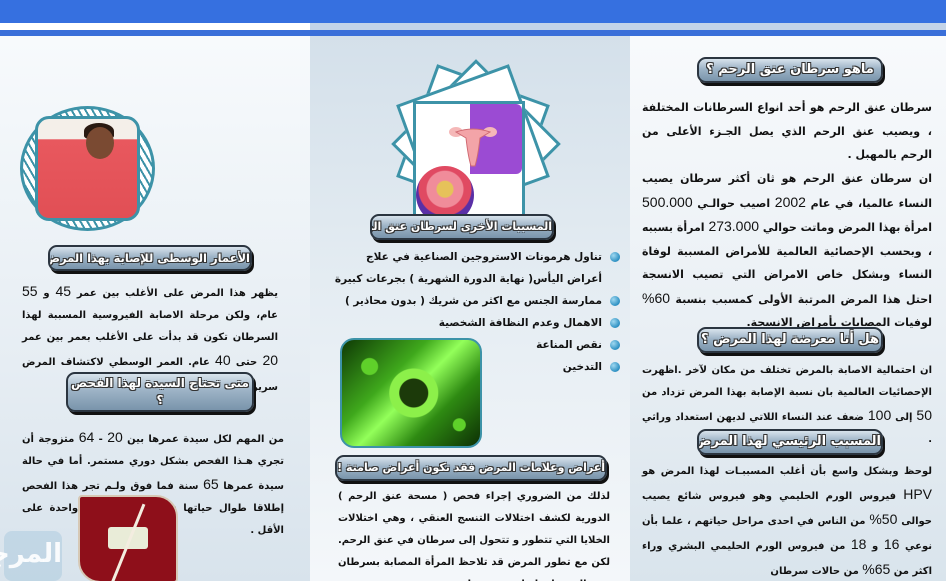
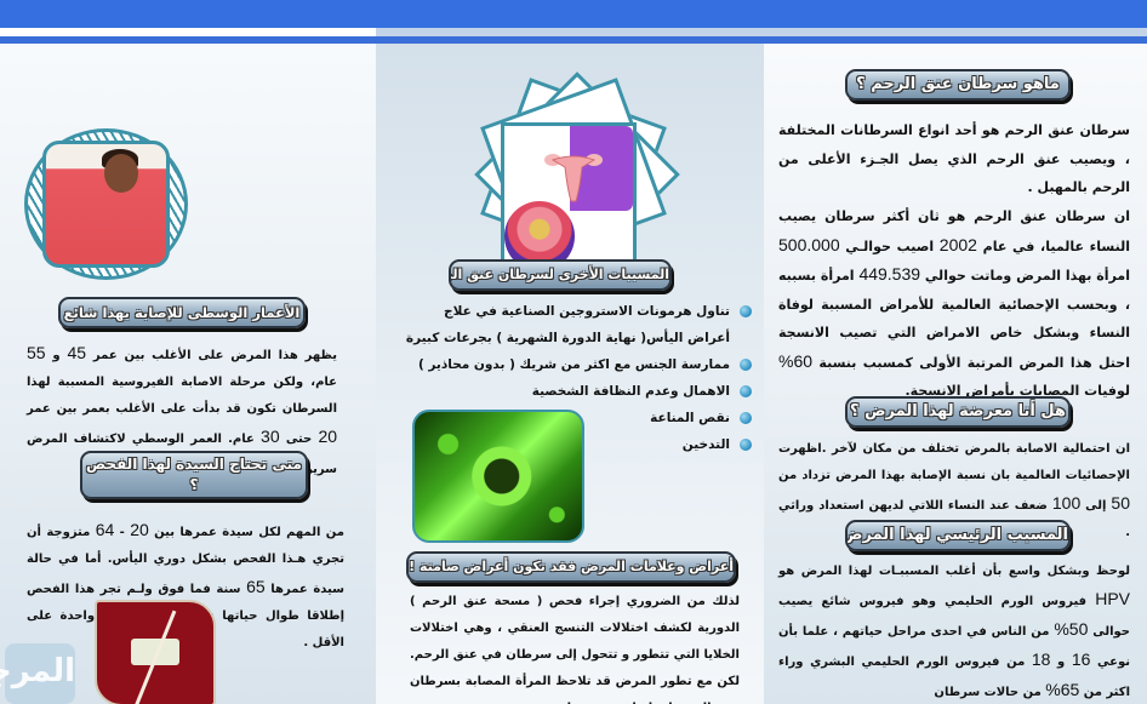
  ماهو سرطان عنق الرحم ؟
  سرطان عنق الرحم هو أحد انواع السرطانات المختلفة ، ويصيب عنق الرحم الذي يصل الجـزء الأعلى من الرحم بالمهبل .
- ان سرطان عنق الرحم هو ثان أكثر سرطان يصيب النساء عالميا، في عام 2002 اصيب حوالـي 500.000 امرأة بهذا المرض وماتت حوالي 273.000 امرأة بسببه ، وبحسب الإحصائية العالمية للأمراض المسببة لوفاة النساء وبشكل خاص الامراض التي تصيب الانسجة احتل هذا المرض المرتبة الأولى كمسبب بنسبة 60% لوفيات المصابات بأمراض الانسجة.
+ ان سرطان عنق الرحم هو ثان أكثر سرطان يصيب النساء عالميا، في عام 2002 اصيب حوالـي 500.000 امرأة بهذا المرض وماتت حوالي 449.539 امرأة بسببه ، وبحسب الإحصائية العالمية للأمراض المسببة لوفاة النساء وبشكل خاص الامراض التي تصيب الانسجة احتل هذا المرض المرتبة الأولى كمسبب بنسبة 60% لوفيات المصابات بأمراض الانسجة.
  هل أنا معرضة لهذا المرض ؟
  ان احتمالية الاصابة بالمرض تختلف من مكان لآخر .اظهرت الإحصائيات العالمية بان نسبة الإصابة بهذا المرض تزداد من 50 إلى 100 ضعف عند النساء اللاتي لديهن استعداد وراثي .
  المسبب الرئيسي لهذا المرض
  لوحظ وبشكل واسع بأن أغلب المسببـات لهذا المرض هو HPV فيروس الورم الحليمي وهو فيروس شائع يصيب حوالى 50% من الناس في احدى مراحل حياتهم ، علما بأن نوعي 16 و 18 من فيروس الورم الحليمي البشري وراء اكثر من 65% من حالات سرطان
  المسببات الأخرى لسرطان عنق الر
  تناول هرمونات الاستروجين الصناعية في علاج أعراض اليأس( نهاية الدورة الشهرية ) بجرعات كبيرة
  ممارسة الجنس مع اكثر من شريك ( بدون محاذير )
  الاهمال وعدم النظافة الشخصية
  نقص المناعة
  التدخين
  أعراض وعلامات المرض فقد تكون أعراض صامتة !!
  لذلك من الضروري إجراء فحص ( مسحة عنق الرحم ) الدورية لكشف اختلالات التنسج العنقي ، وهي اختلالات الخلايا التي تتطور و تتحول إلى سرطان في عنق الرحم. لكن مع تطور المرض قد تلاحظ المرأة المصابة بسرطان
- الأعمار الوسطى للإصابة بهذا المرض
+ الأعمار الوسطى للإصابة بهذا شائع
- يظهر هذا المرض على الأغلب بين عمر 45 و 55 عام، ولكن مرحلة الاصابة الفيروسية المسببة لهذا السرطان تكون قد بدأت على الأغلب بعمر بين عمر 20 حتى 40 عام. العمر الوسطي لاكتشاف المرض سرير
+ يظهر هذا المرض على الأغلب بين عمر 45 و 55 عام، ولكن مرحلة الاصابة الفيروسية المسببة لهذا السرطان تكون قد بدأت على الأغلب بعمر بين عمر 20 حتى 30 عام. العمر الوسطي لاكتشاف المرض سرير
  متى تحتاج السيدة لهذا الفحص ؟
- من المهم لكل سيدة عمرها بين 20 - 64 متزوجة أن تجري هـذا الفحص بشكل دوري مستمر. أما في حالة سيدة عمرها 65 سنة فما فوق ولـم تجر هذا الفحص إطلاقا طوال حياتها واحدة على الأقل .
+ من المهم لكل سيدة عمرها بين 20 - 64 متزوجة أن تجري هـذا الفحص بشكل دوري اليأس. أما في حالة سيدة عمرها 65 سنة فما فوق ولـم تجر هذا الفحص إطلاقا طوال حياتها واحدة على الأقل .
  المرج
